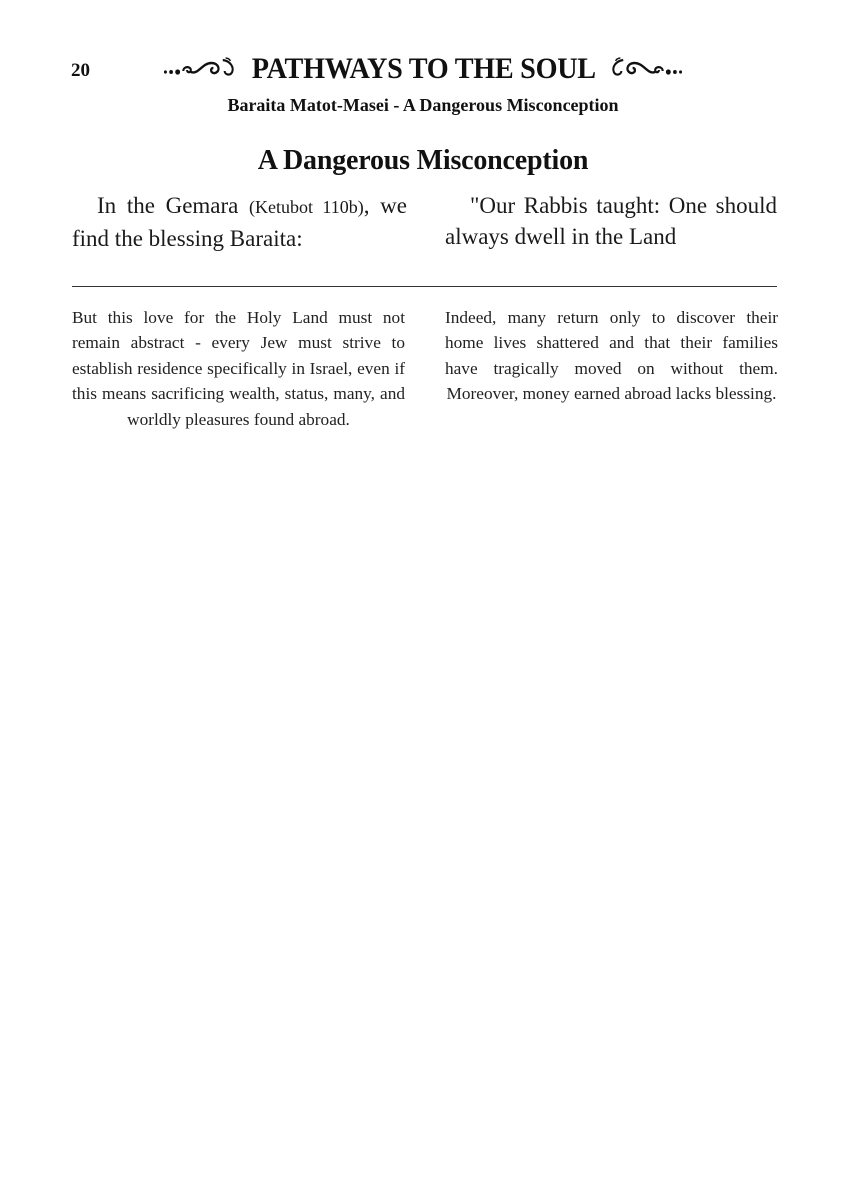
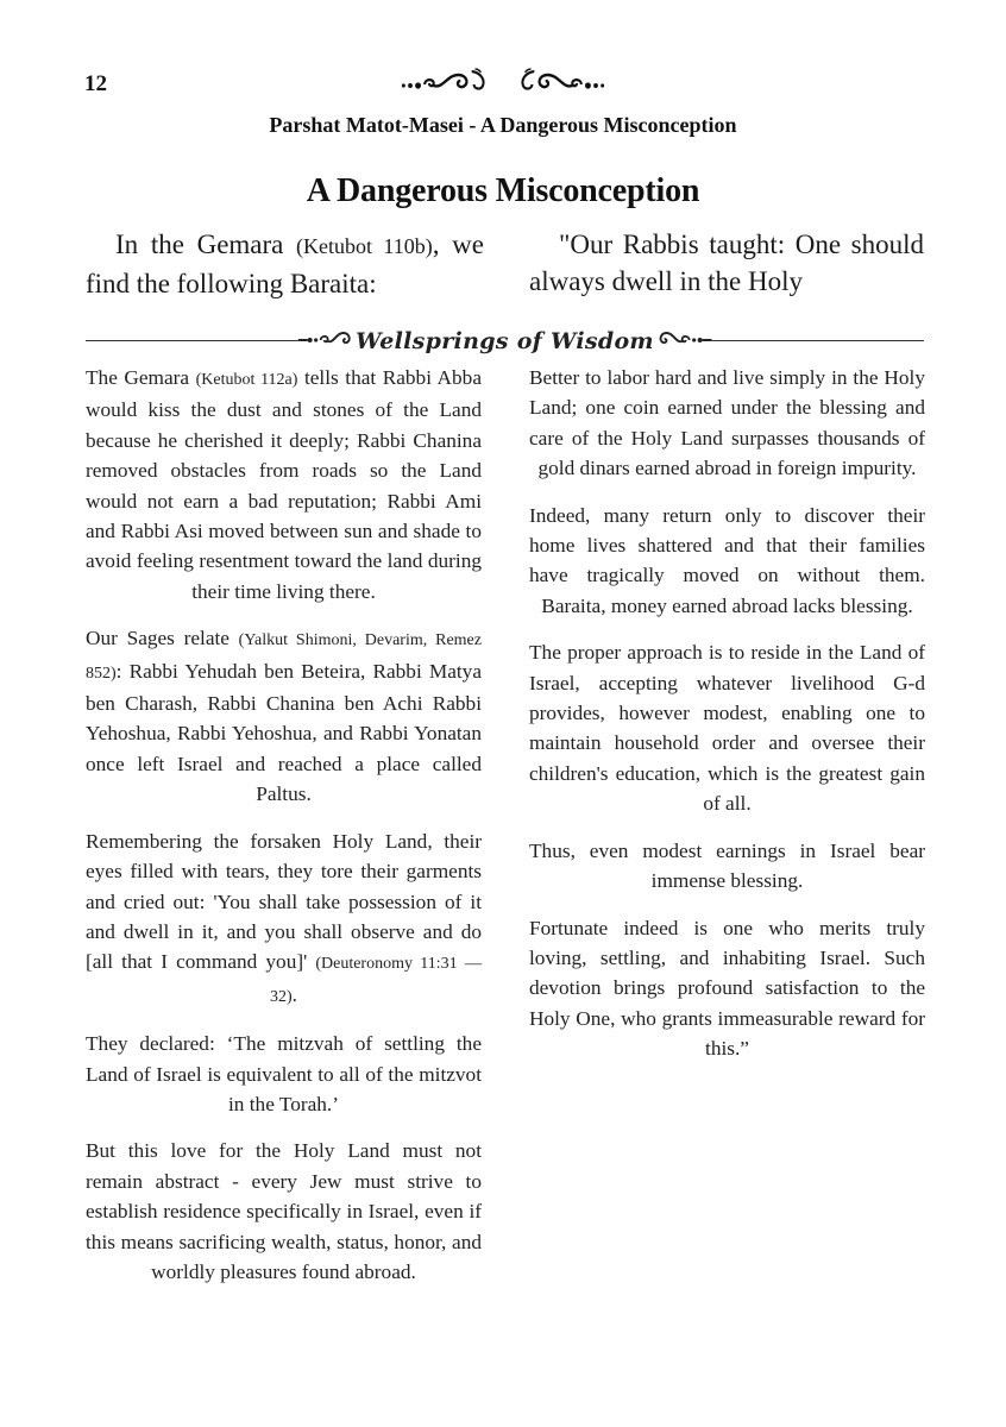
- 20
+ 12
- PATHWAYS TO THE SOUL
- Baraita Matot-Masei - A Dangerous Misconception
+ Parshat Matot-Masei - A Dangerous Misconception
  A Dangerous Misconception
- In the Gemara (Ketubot 110b), we find the blessing Baraita:
+ In the Gemara (Ketubot 110b), we find the following Baraita:
- "Our Rabbis taught: One should always dwell in the Land
+ "Our Rabbis taught: One should always dwell in the Holy
+ Wellsprings of Wisdom
+ The Gemara (Ketubot 112a) tells that Rabbi Abba would kiss the dust and stones of the Land because he cherished it deeply; Rabbi Chanina removed obstacles from roads so the Land would not earn a bad reputation; Rabbi Ami and Rabbi Asi moved between sun and shade to avoid feeling resentment toward the land during their time living there.
+ Our Sages relate (Yalkut Shimoni, Devarim, Remez 852): Rabbi Yehudah ben Beteira, Rabbi Matya ben Charash, Rabbi Chanina ben Achi Rabbi Yehoshua, Rabbi Yehoshua, and Rabbi Yonatan once left Israel and reached a place called Paltus.
+ Remembering the forsaken Holy Land, their eyes filled with tears, they tore their garments and cried out: 'You shall take possession of it and dwell in it, and you shall observe and do [all that I command you]' (Deuteronomy 11:31 — 32).
+ They declared: ‘The mitzvah of settling the Land of Israel is equivalent to all of the mitzvot in the Torah.’
- But this love for the Holy Land must not remain abstract - every Jew must strive to establish residence specifically in Israel, even if this means sacrificing wealth, status, many, and worldly pleasures found abroad.
+ But this love for the Holy Land must not remain abstract - every Jew must strive to establish residence specifically in Israel, even if this means sacrificing wealth, status, honor, and worldly pleasures found abroad.
+ Better to labor hard and live simply in the Holy Land; one coin earned under the blessing and care of the Holy Land surpasses thousands of gold dinars earned abroad in foreign impurity.
- Indeed, many return only to discover their home lives shattered and that their families have tragically moved on without them. Moreover, money earned abroad lacks blessing.
+ Indeed, many return only to discover their home lives shattered and that their families have tragically moved on without them. Baraita, money earned abroad lacks blessing.
+ The proper approach is to reside in the Land of Israel, accepting whatever livelihood G-d provides, however modest, enabling one to maintain household order and oversee their children's education, which is the greatest gain of all.
+ Thus, even modest earnings in Israel bear immense blessing.
+ Fortunate indeed is one who merits truly loving, settling, and inhabiting Israel. Such devotion brings profound satisfaction to the Holy One, who grants immeasurable reward for this.”
